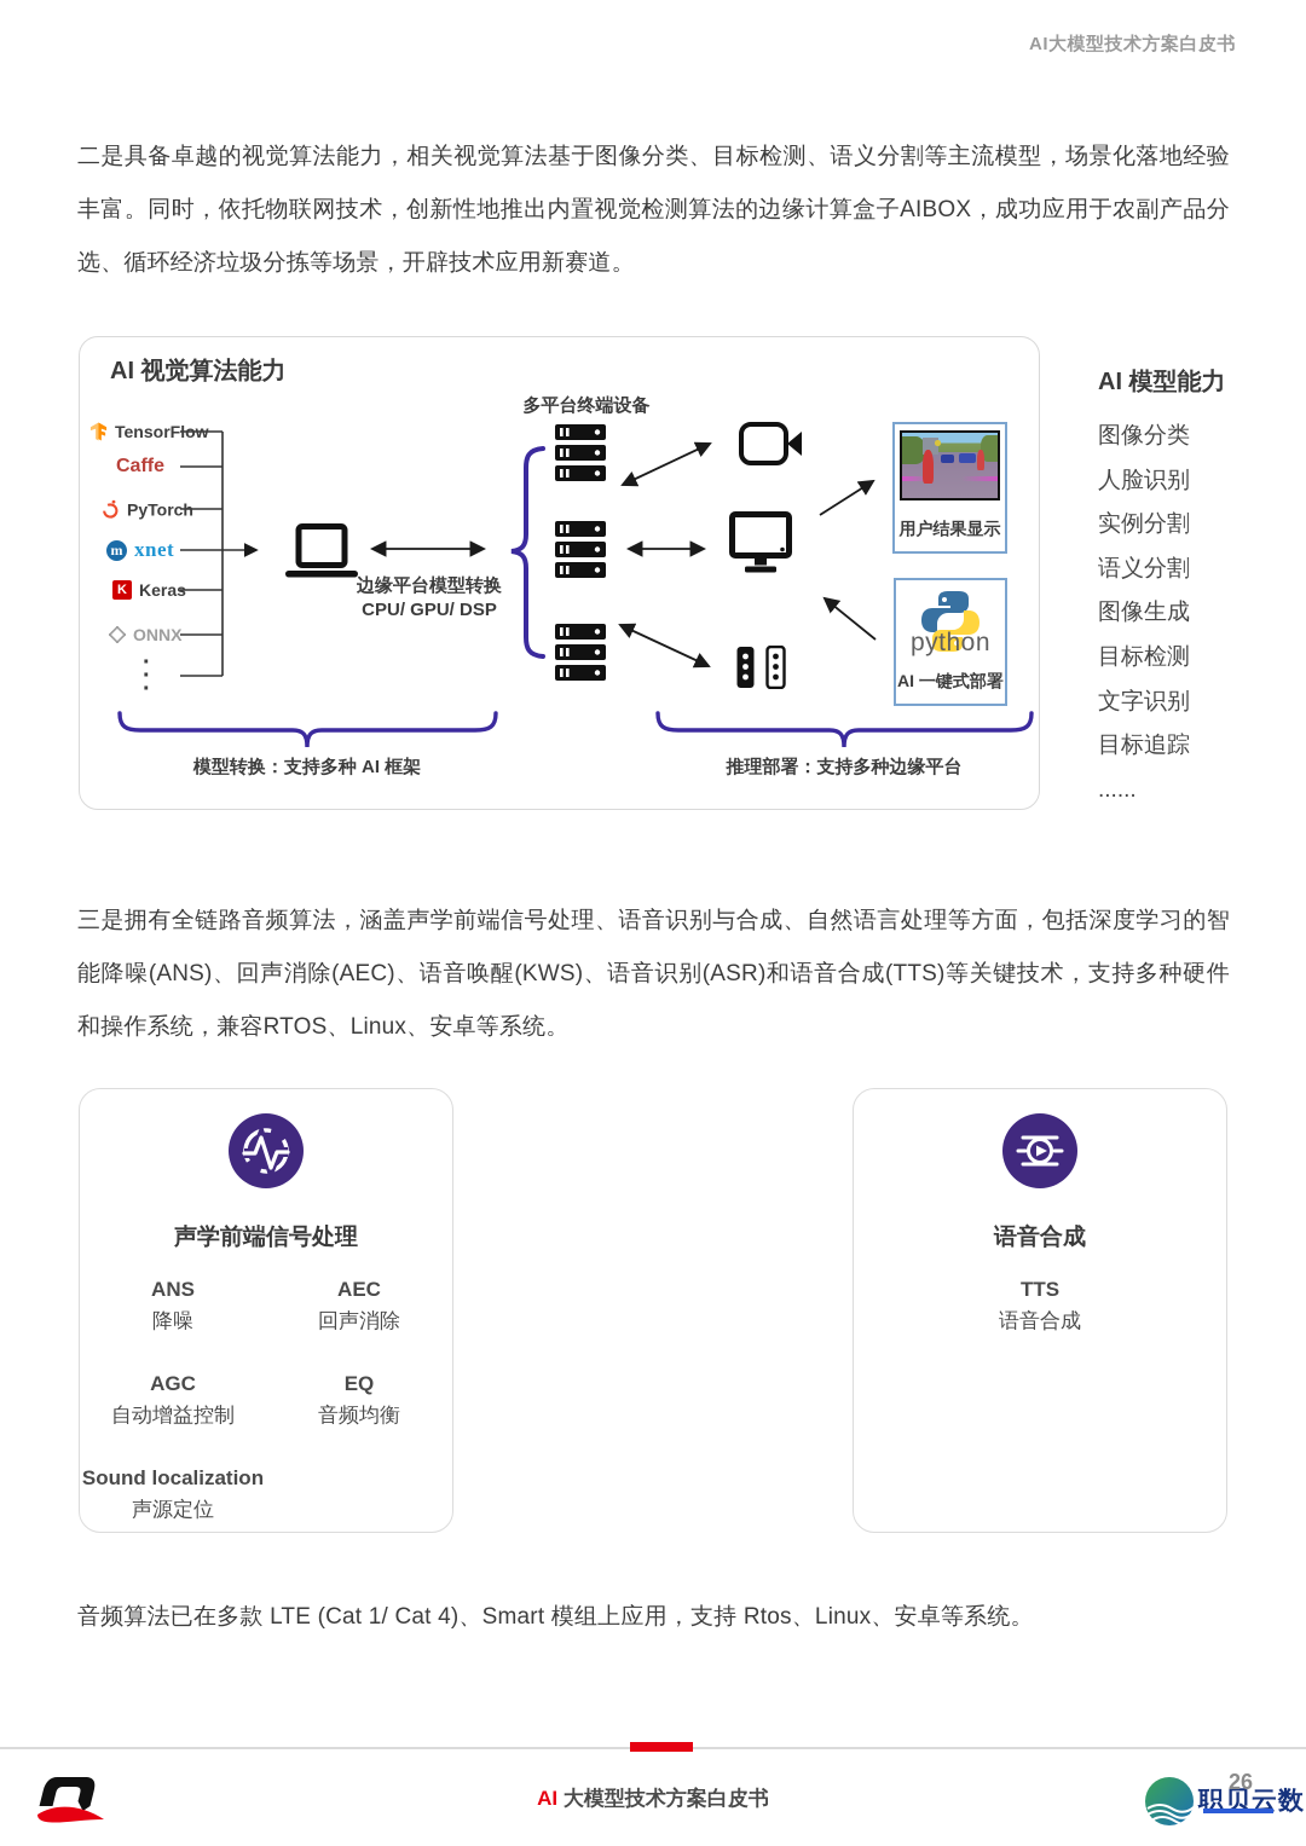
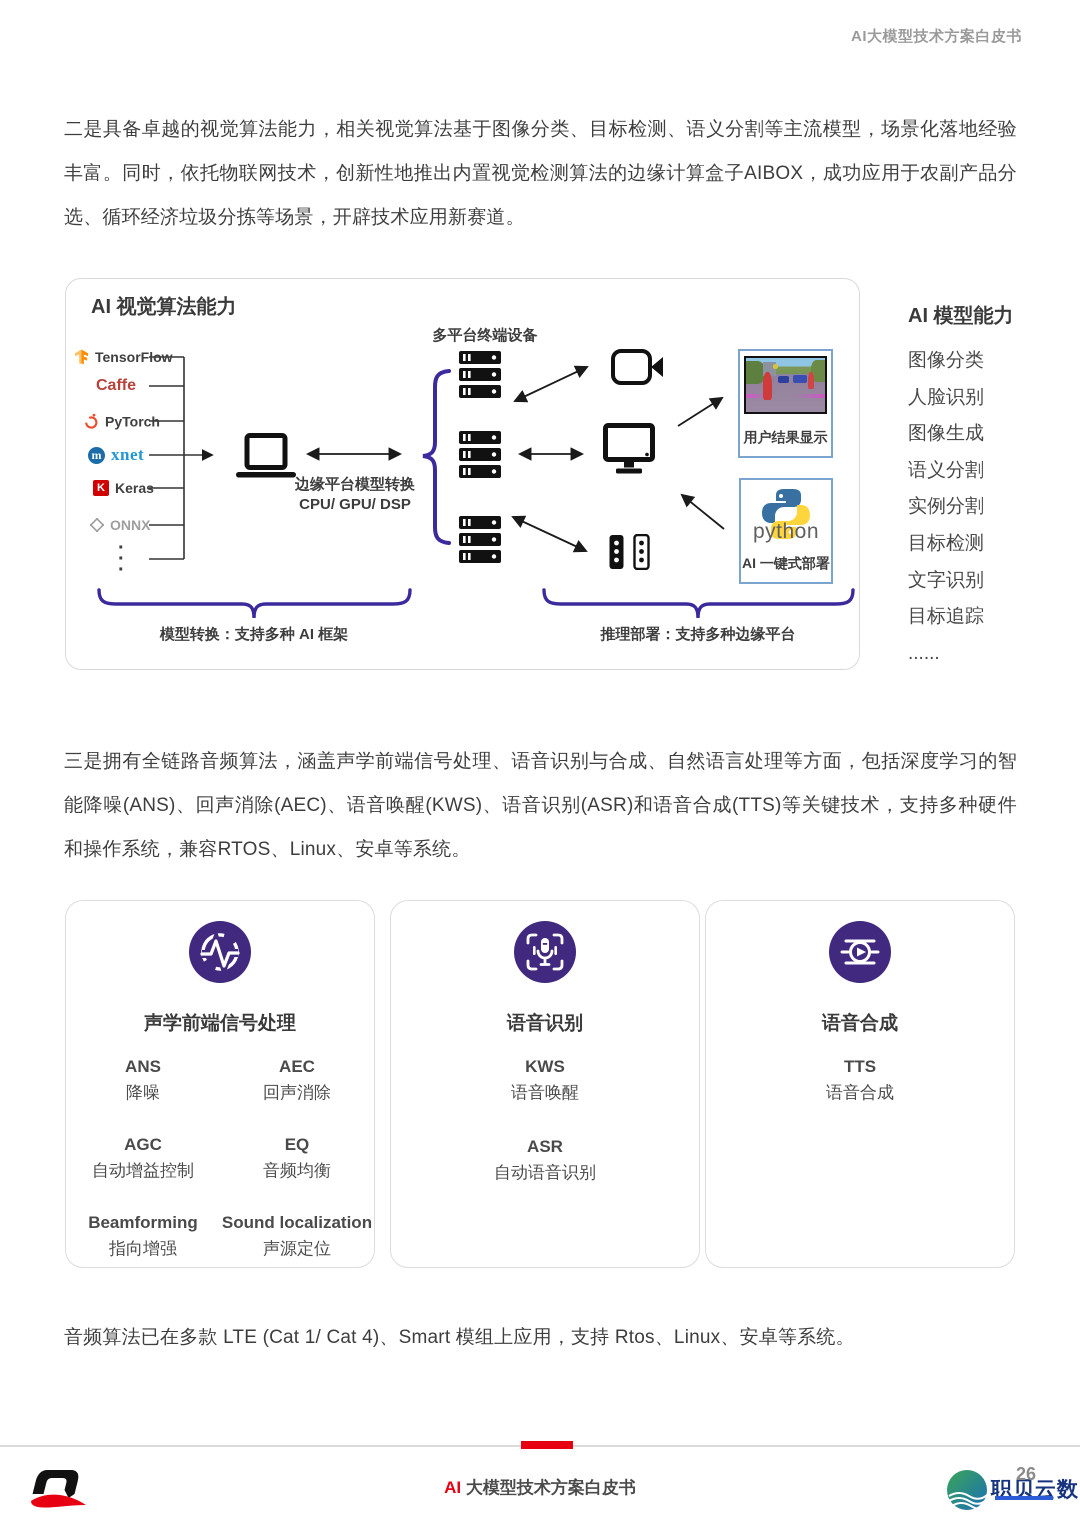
  AI大模型技术方案白皮书
  二是具备卓越的视觉算法能力，相关视觉算法基于图像分类、目标检测、语义分割等主流模型，场景化落地经验丰富。同时，依托物联网技术，创新性地推出内置视觉检测算法的边缘计算盒子AIBOX，成功应用于农副产品分选、循环经济垃圾分拣等场景，开辟技术应用新赛道。
  AI 视觉算法能力
  TensorFlow
  Caffe
  PyTorch
  m
  xnet
  K
  Keras
  ONNX
  ·
  ·
  ·
  边缘平台模型转换
  CPU/ GPU/ DSP
  多平台终端设备
  用户结果显示
  python
  AI 一键式部署
  模型转换：支持多种 AI 框架
  推理部署：支持多种边缘平台
  AI 模型能力
  图像分类
  人脸识别
- 实例分割
+ 图像生成
  语义分割
- 图像生成
+ 实例分割
  目标检测
  文字识别
  目标追踪
  ......
  三是拥有全链路音频算法，涵盖声学前端信号处理、语音识别与合成、自然语言处理等方面，包括深度学习的智能降噪(ANS)、回声消除(AEC)、语音唤醒(KWS)、语音识别(ASR)和语音合成(TTS)等关键技术，支持多种硬件和操作系统，兼容RTOS、Linux、安卓等系统。
  声学前端信号处理
  ANS
  降噪
  AEC
  回声消除
  AGC
  自动增益控制
  EQ
  音频均衡
+ Beamforming
+ 指向增强
  Sound localization
  声源定位
+ 语音识别
+ KWS
+ 语音唤醒
+ ASR
+ 自动语音识别
  语音合成
  TTS
  语音合成
  音频算法已在多款 LTE (Cat 1/ Cat 4)、Smart 模组上应用，支持 Rtos、Linux、安卓等系统。
  AI 大模型技术方案白皮书
  26
  职贝云数
